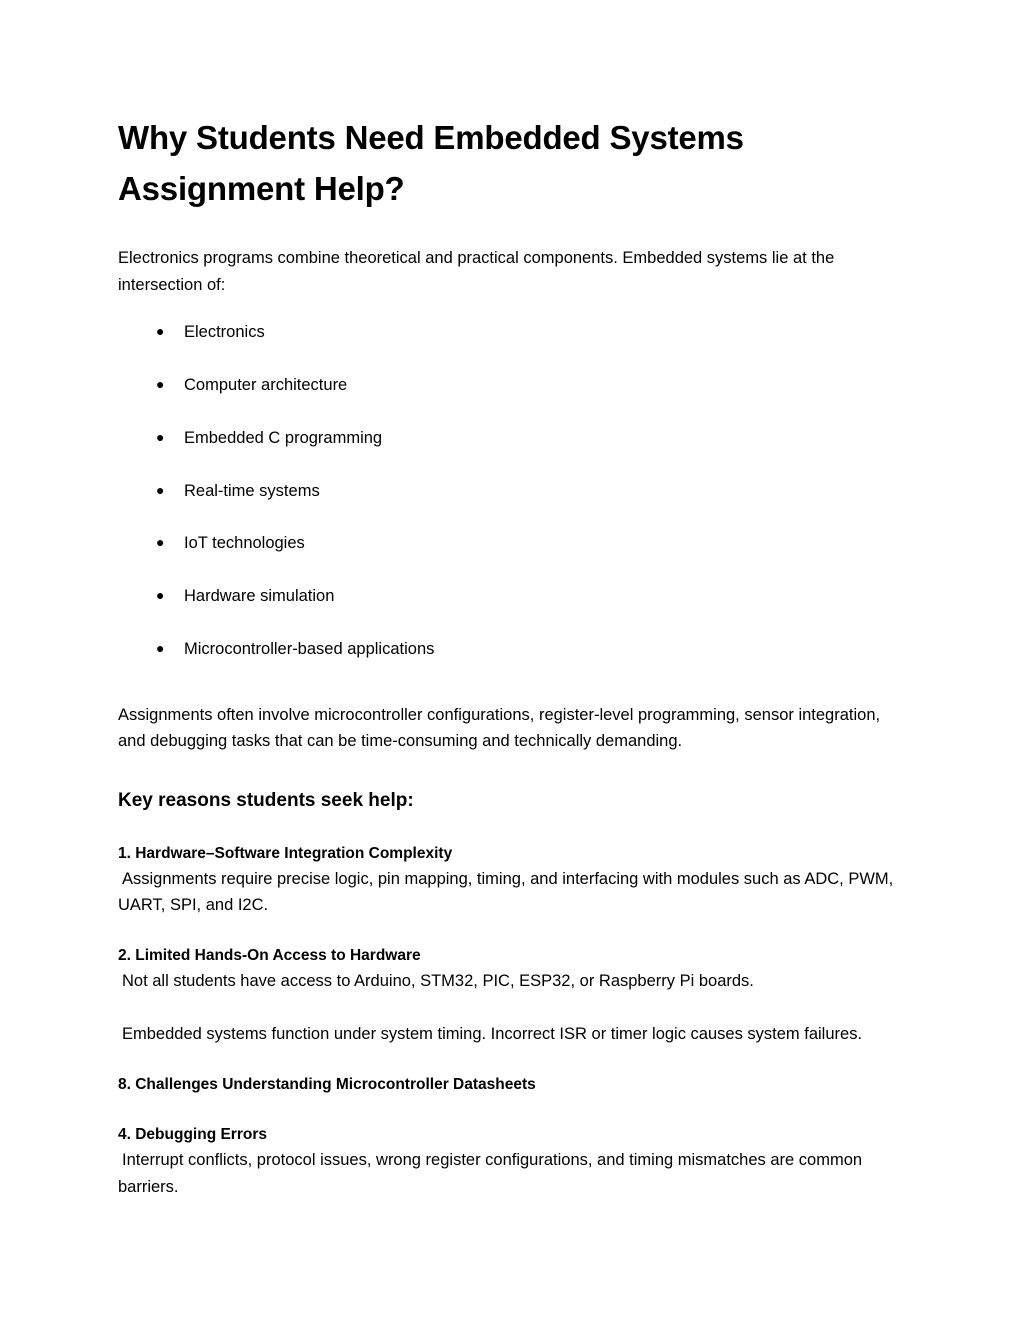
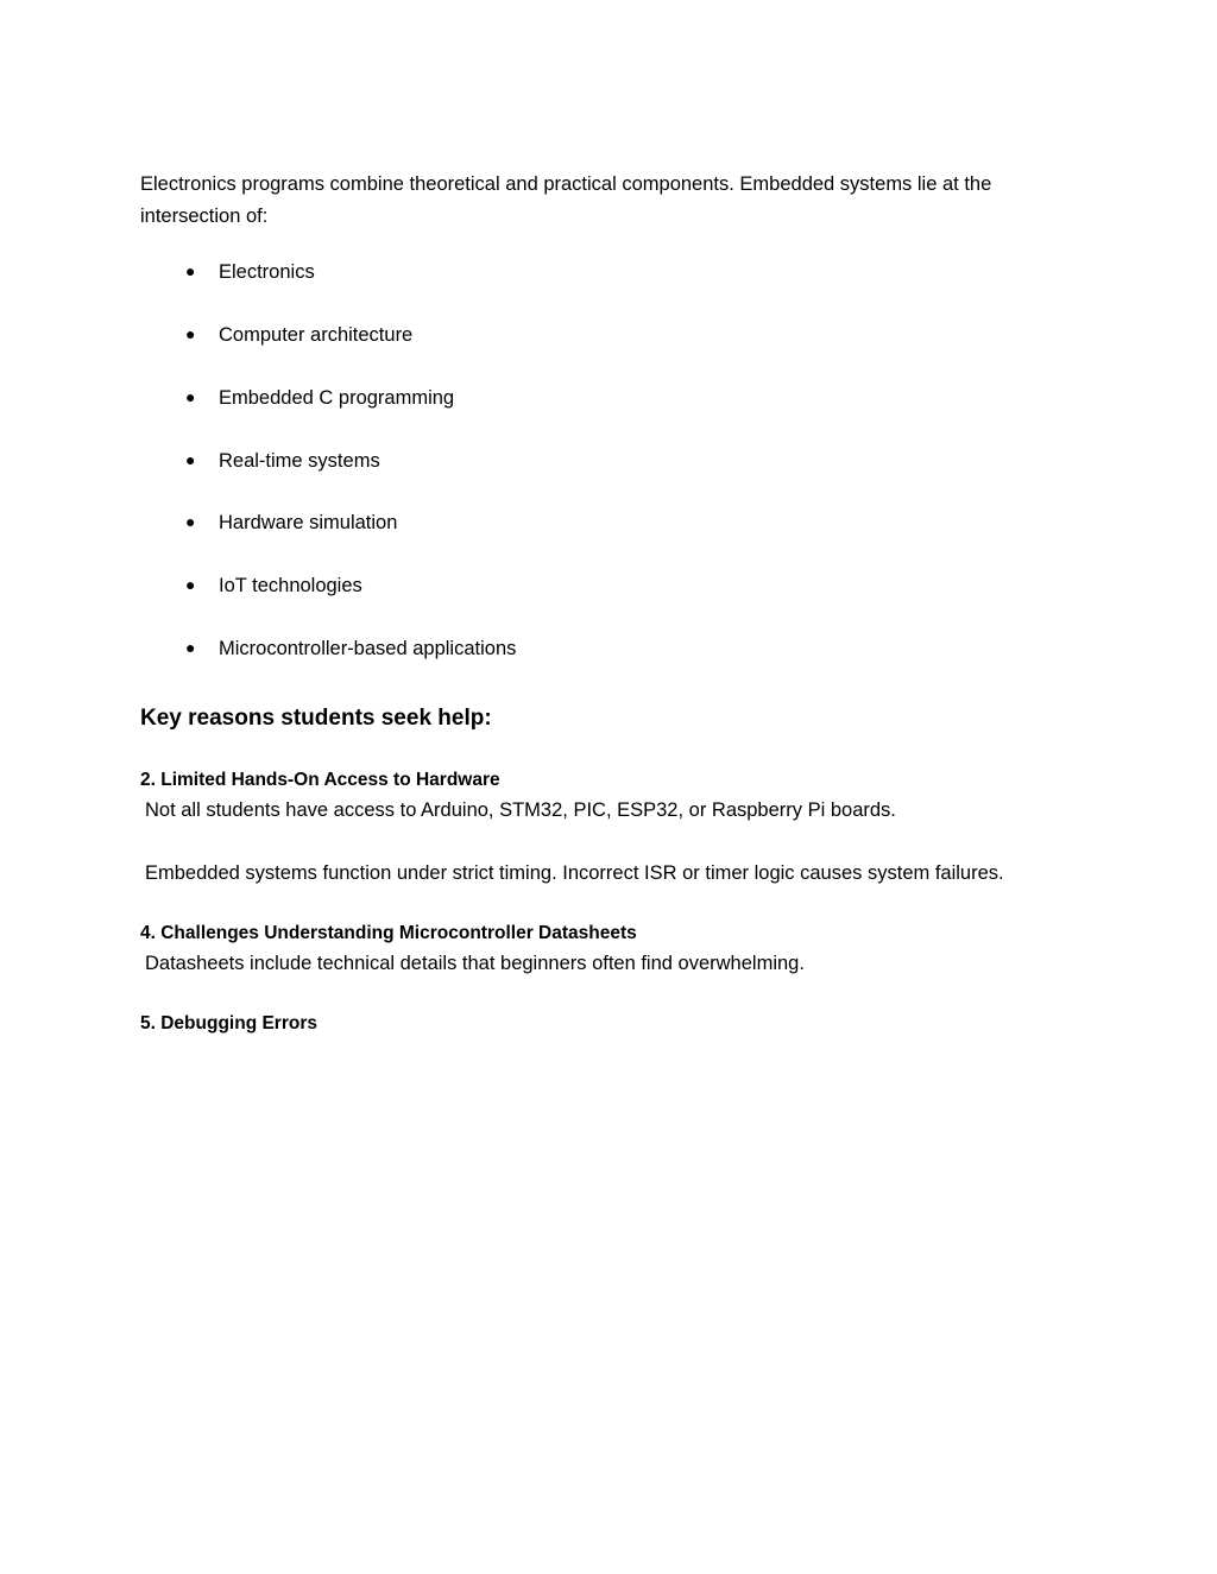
- Why Students Need Embedded Systems Assignment Help?
  Electronics programs combine theoretical and practical components. Embedded systems lie at the intersection of:
  ●
  Electronics
  ●
  Computer architecture
  ●
  Embedded C programming
  ●
  Real-time systems
  ●
- IoT technologies
+ Hardware simulation
  ●
- Hardware simulation
+ IoT technologies
  ●
  Microcontroller-based applications
- Assignments often involve microcontroller configurations, register-level programming, sensor integration, and debugging tasks that can be time-consuming and technically demanding.
  Key reasons students seek help:
- 1. Hardware–Software Integration Complexity
- Assignments require precise logic, pin mapping, timing, and interfacing with modules such as ADC, PWM, UART, SPI, and I2C.
  2. Limited Hands-On Access to Hardware
  Not all students have access to Arduino, STM32, PIC, ESP32, or Raspberry Pi boards.
- Embedded systems function under system timing. Incorrect ISR or timer logic causes system failures.
+ Embedded systems function under strict timing. Incorrect ISR or timer logic causes system failures.
- 8. Challenges Understanding Microcontroller Datasheets
+ 4. Challenges Understanding Microcontroller Datasheets
+ Datasheets include technical details that beginners often find overwhelming.
- 4. Debugging Errors
+ 5. Debugging Errors
- Interrupt conflicts, protocol issues, wrong register configurations, and timing mismatches are common barriers.
